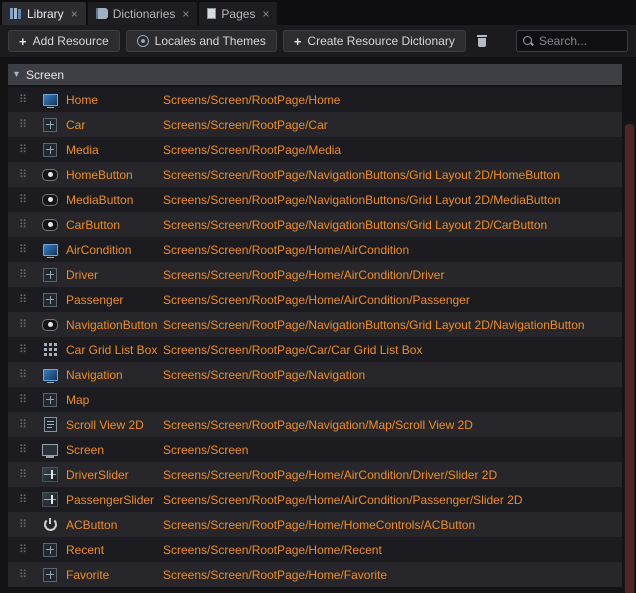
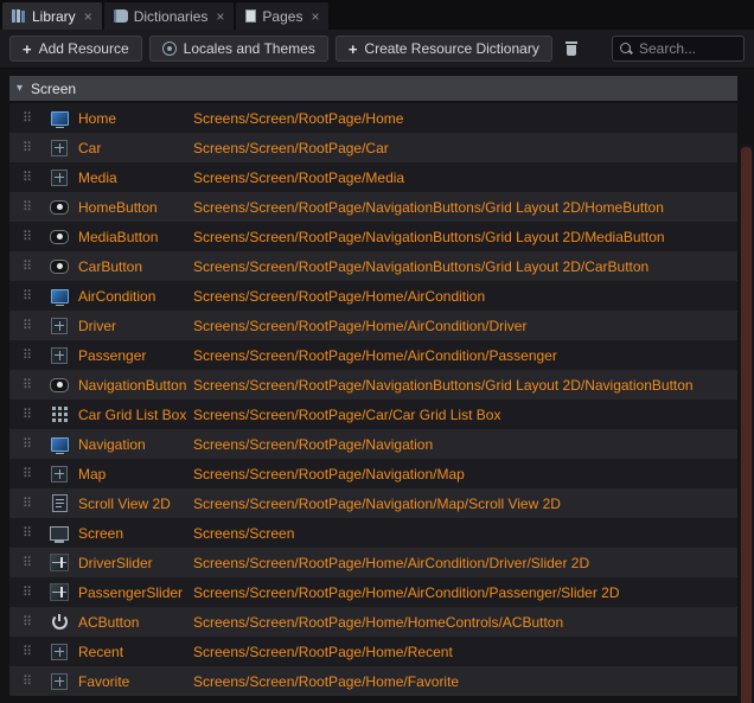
  Library
  ×
  Dictionaries
  ×
  Pages
  ×
  +
  Add Resource
  Locales and Themes
  +
  Create Resource Dictionary
  Search...
  ▾
  Screen
  ⠿
  Home
  Screens/Screen/RootPage/Home
  ⠿
  Car
  Screens/Screen/RootPage/Car
  ⠿
  Media
  Screens/Screen/RootPage/Media
  ⠿
  HomeButton
  Screens/Screen/RootPage/NavigationButtons/Grid Layout 2D/HomeButton
  ⠿
  MediaButton
  Screens/Screen/RootPage/NavigationButtons/Grid Layout 2D/MediaButton
  ⠿
  CarButton
  Screens/Screen/RootPage/NavigationButtons/Grid Layout 2D/CarButton
  ⠿
  AirCondition
  Screens/Screen/RootPage/Home/AirCondition
  ⠿
  Driver
  Screens/Screen/RootPage/Home/AirCondition/Driver
  ⠿
  Passenger
  Screens/Screen/RootPage/Home/AirCondition/Passenger
  ⠿
  NavigationButton
  Screens/Screen/RootPage/NavigationButtons/Grid Layout 2D/NavigationButton
  ⠿
  Car Grid List Box
  Screens/Screen/RootPage/Car/Car Grid List Box
  ⠿
  Navigation
  Screens/Screen/RootPage/Navigation
  ⠿
  Map
+ Screens/Screen/RootPage/Navigation/Map
  ⠿
  Scroll View 2D
  Screens/Screen/RootPage/Navigation/Map/Scroll View 2D
  ⠿
  Screen
  Screens/Screen
  ⠿
  DriverSlider
  Screens/Screen/RootPage/Home/AirCondition/Driver/Slider 2D
  ⠿
  PassengerSlider
  Screens/Screen/RootPage/Home/AirCondition/Passenger/Slider 2D
  ⠿
  ACButton
  Screens/Screen/RootPage/Home/HomeControls/ACButton
  ⠿
  Recent
  Screens/Screen/RootPage/Home/Recent
  ⠿
  Favorite
  Screens/Screen/RootPage/Home/Favorite
